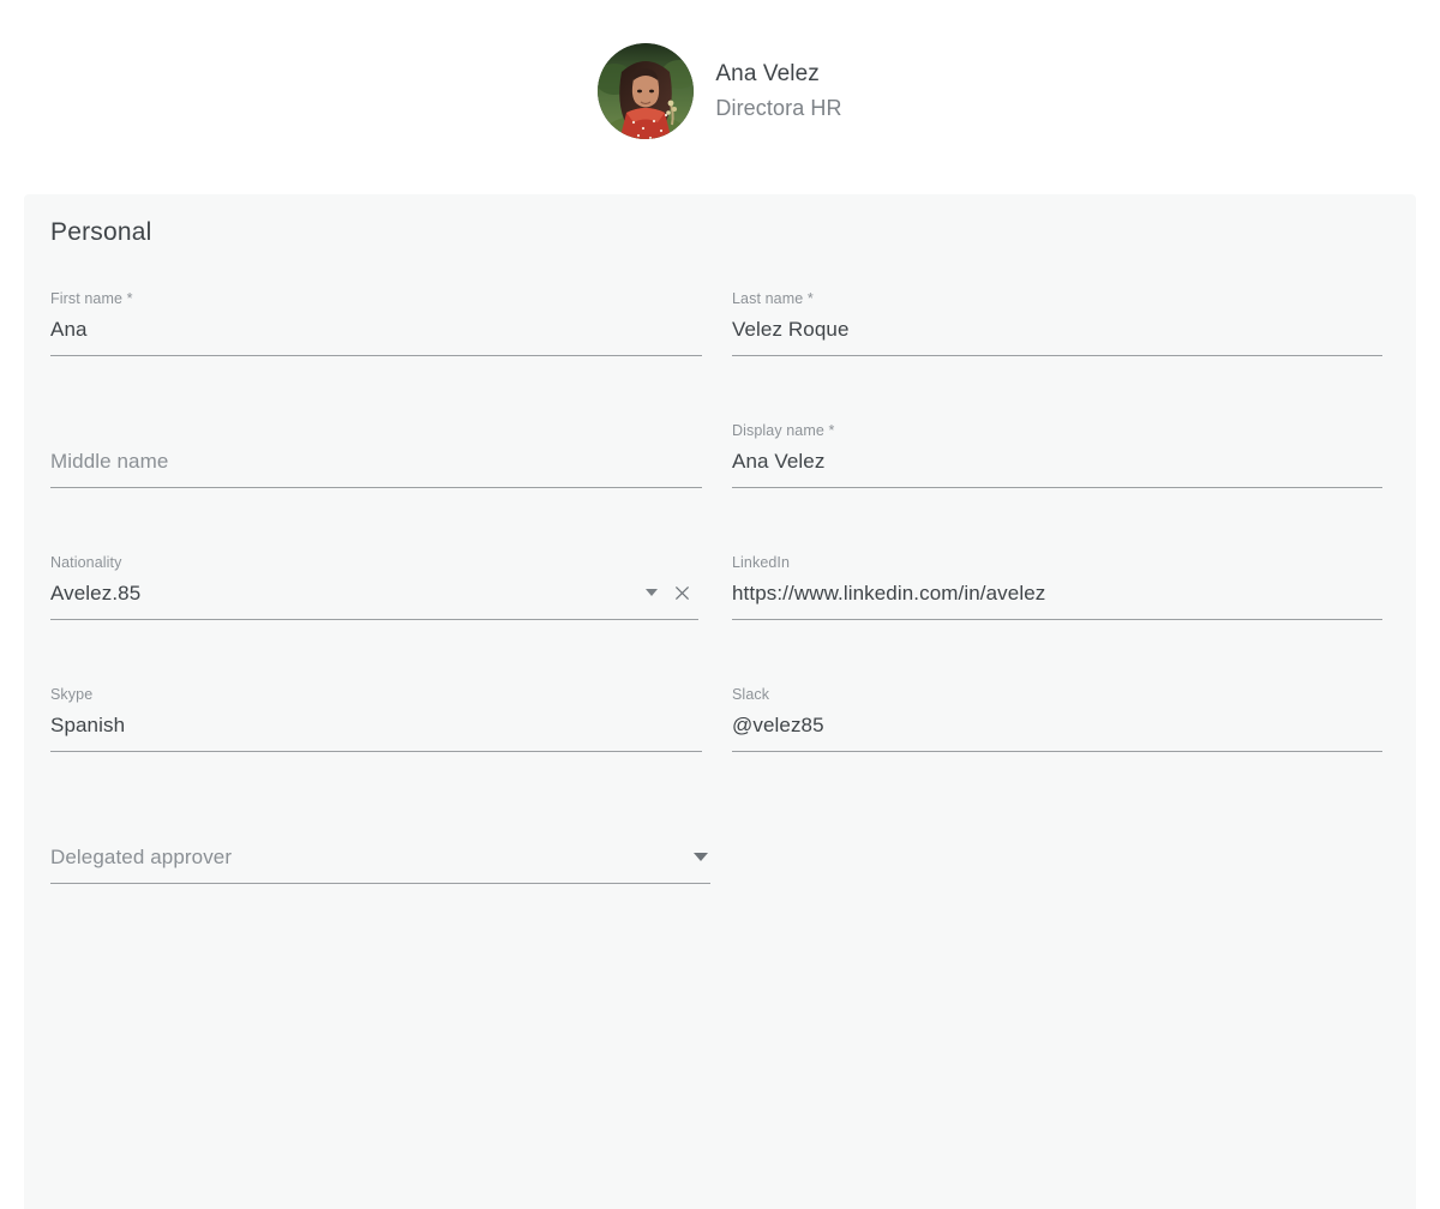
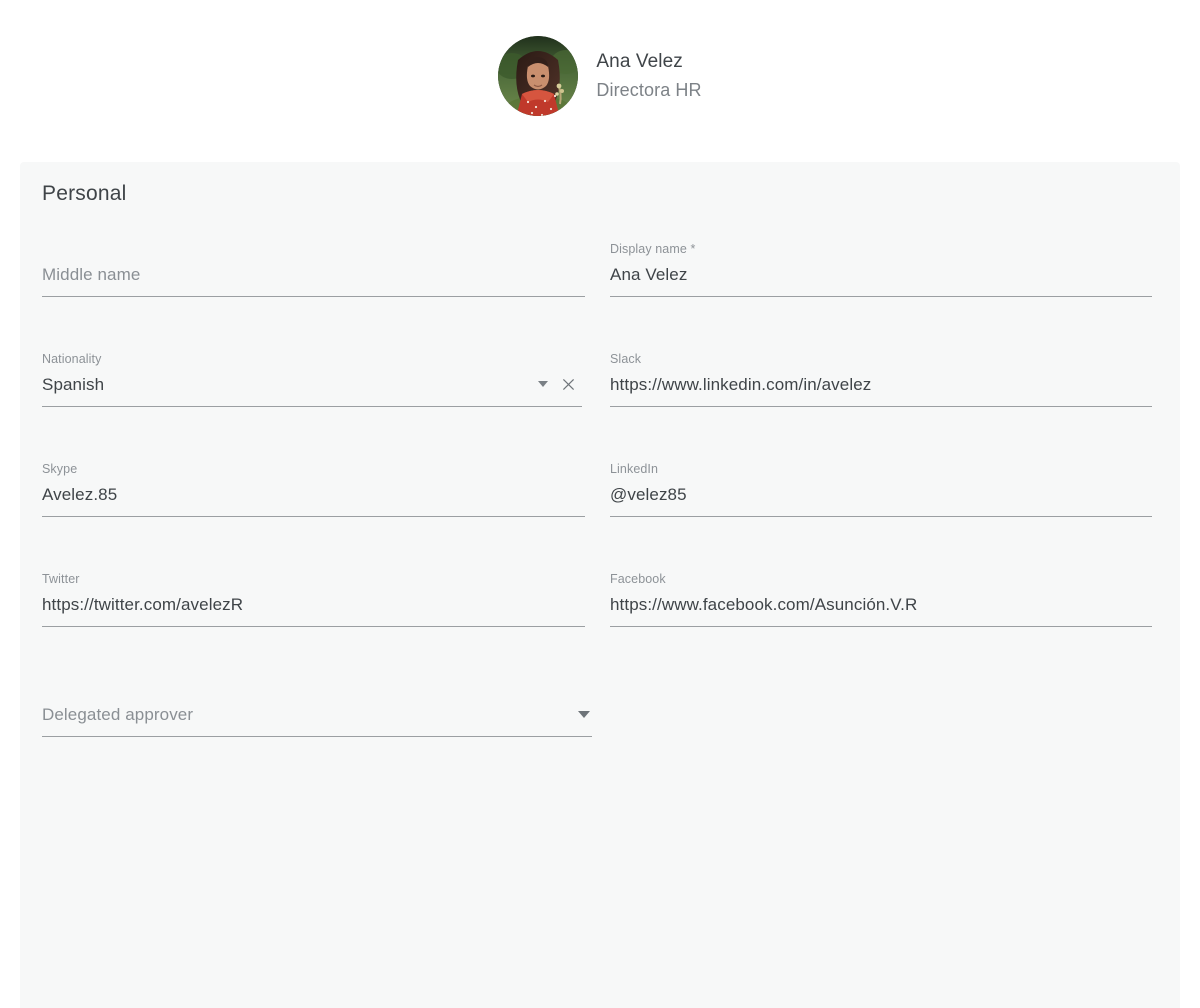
  Ana Velez
  Directora HR
  Personal
- First name *
- Ana
- Last name *
- Velez Roque
  Middle name
  Display name *
  Ana Velez
  Nationality
- Avelez.85
+ Spanish
- LinkedIn
+ Slack
  https://www.linkedin.com/in/avelez
  Skype
- Spanish
+ Avelez.85
- Slack
+ LinkedIn
  @velez85
+ Twitter
+ https://twitter.com/avelezR
+ Facebook
+ https://www.facebook.com/Asunción.V.R
  Delegated approver
